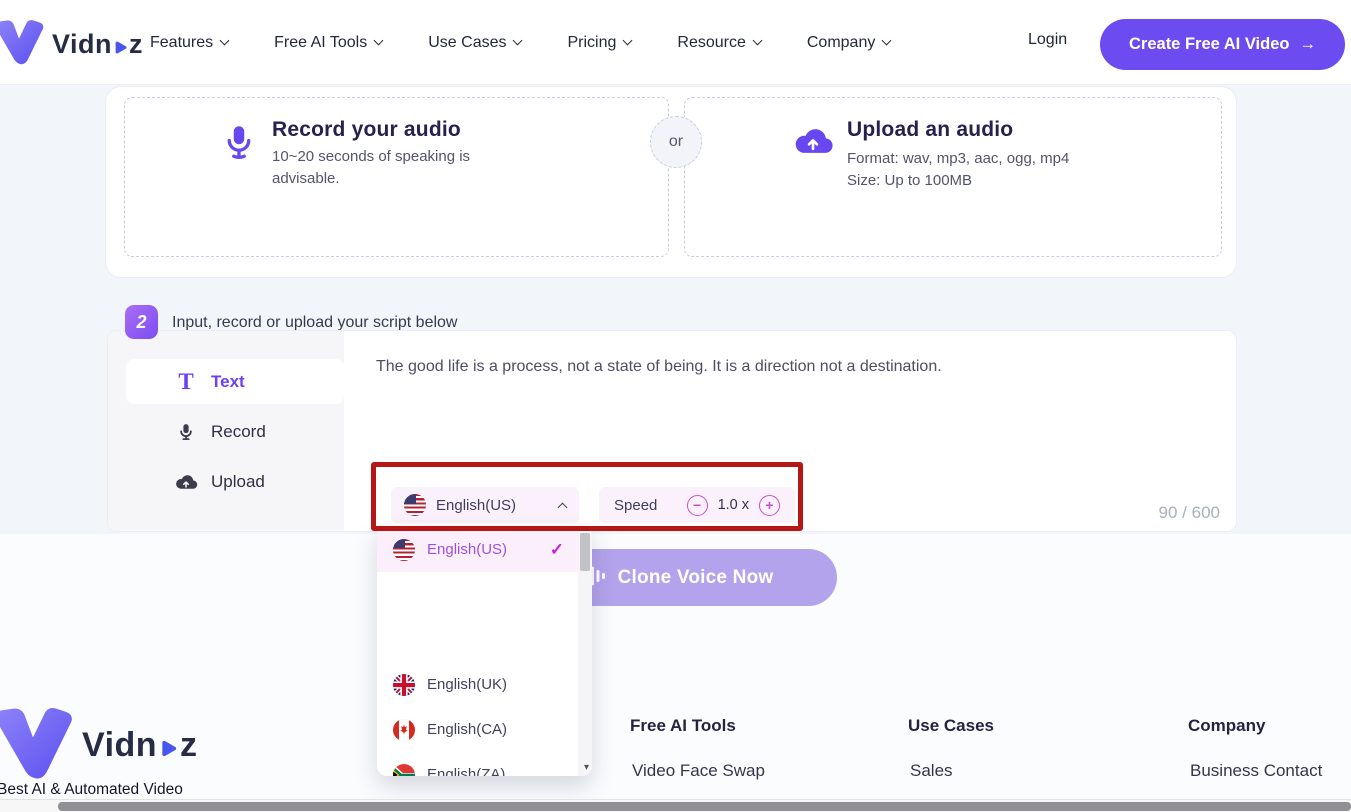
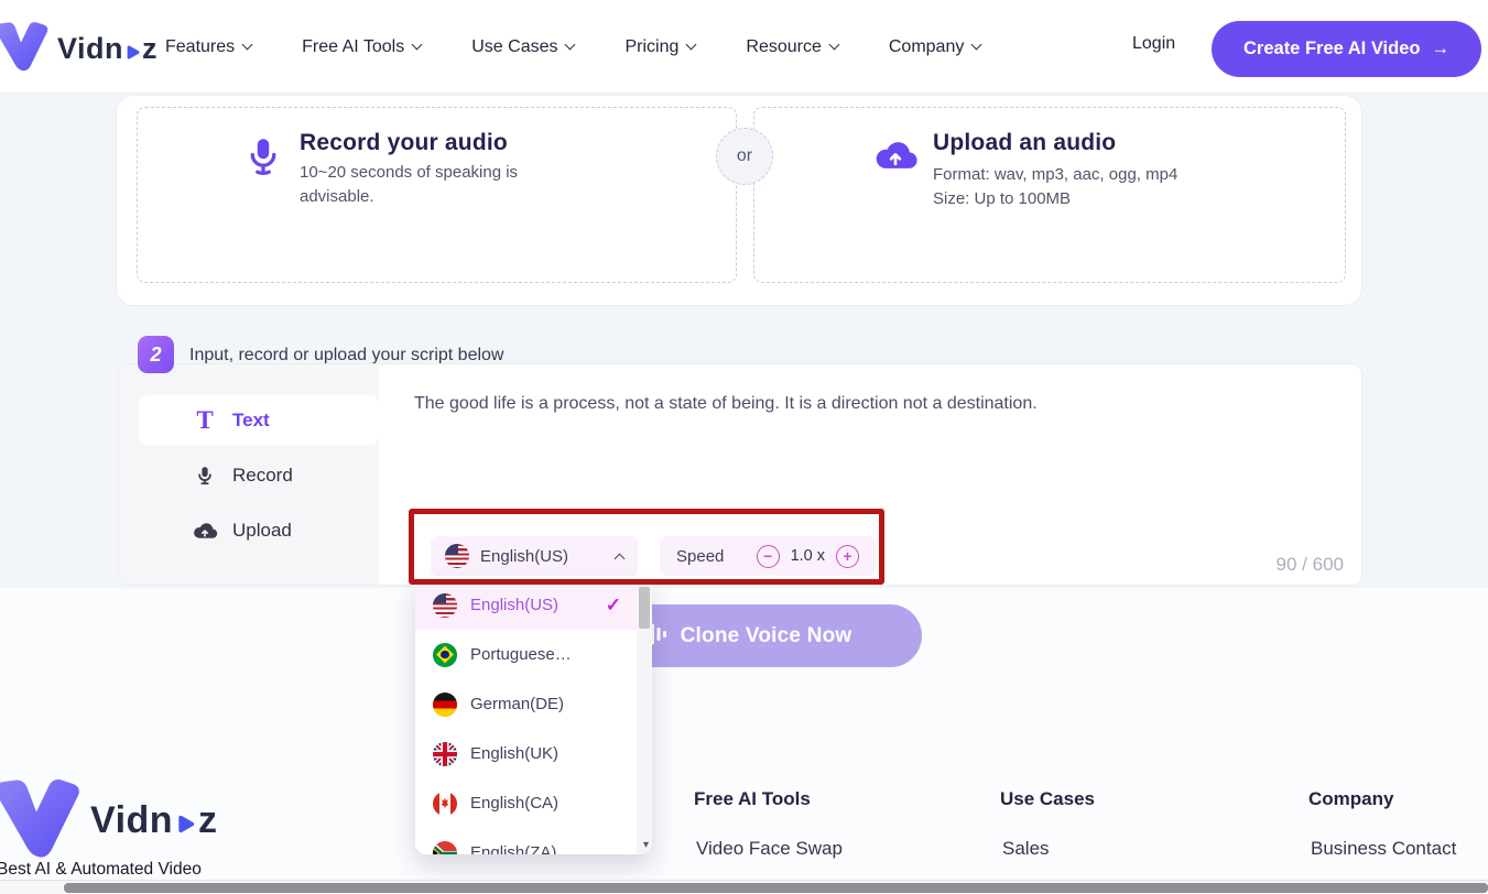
  Vidn
  z
  Features
  Free AI Tools
  Use Cases
  Pricing
  Resource
  Company
  Login
  Create Free AI Video
  →
  Record your audio
  10~20 seconds of speaking is advisable.
  or
  Upload an audio
  Format: wav, mp3, aac, ogg, mp4
  Size: Up to 100MB
  2
  Input, record or upload your script below
  T
  Text
  Record
  Upload
  The good life is a process, not a state of being. It is a direction not a destination.
  90 / 600
  English(US)
  Speed
  −
  1.0 x
  +
  Clone Voice Now
  Vidn
  z
  Best AI & Automated Video
  Free AI Tools
  Video Face Swap
  Use Cases
  Sales
  Company
  Business Contact
  English(US)
  ✓
+ Portuguese…
+ German(DE)
  English(UK)
  English(CA)
  English(ZA)
  ▾
